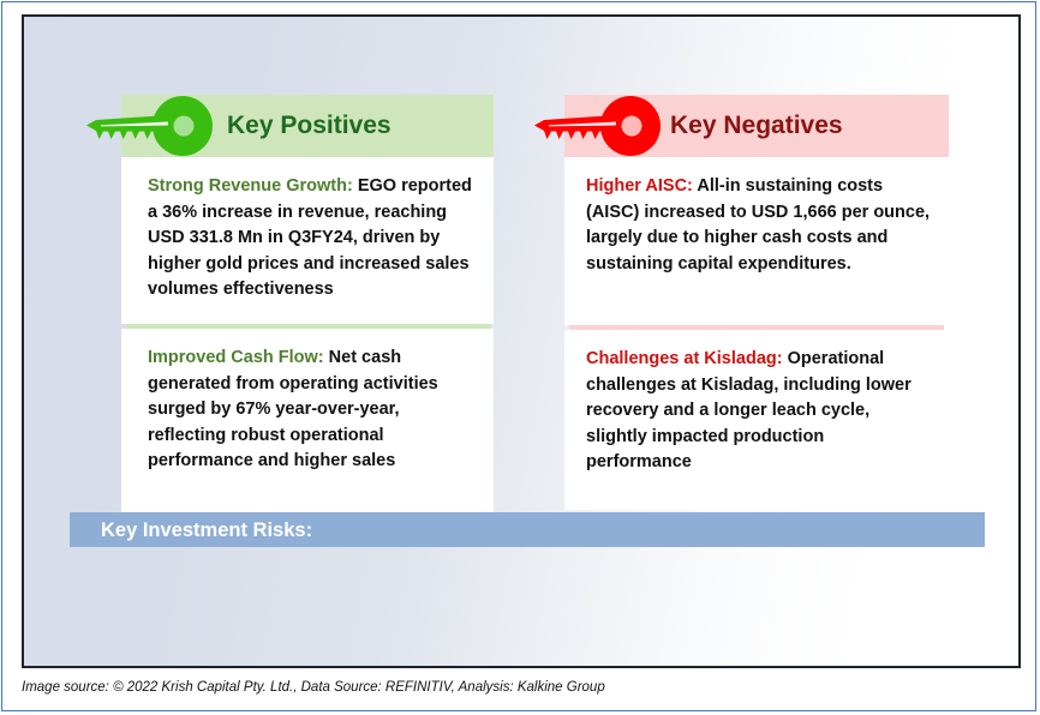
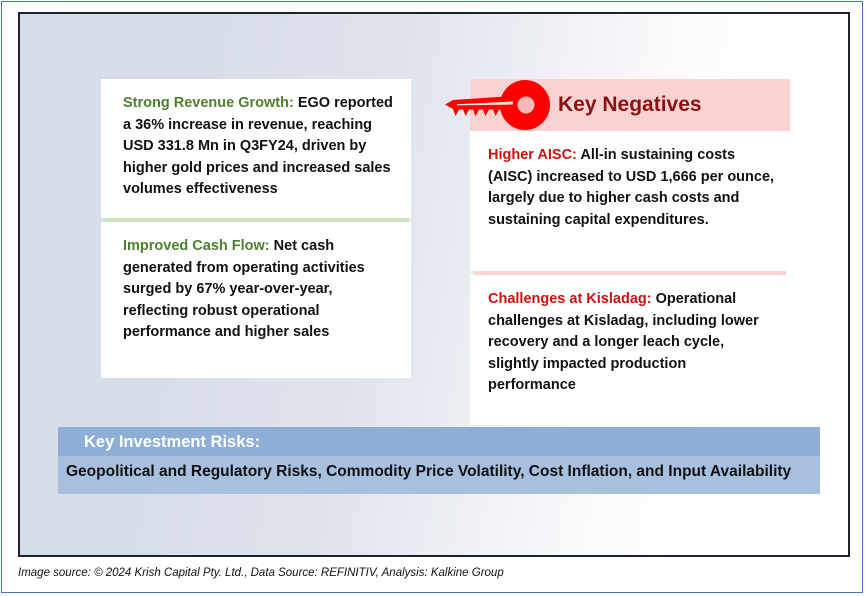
- Key Positives
  Strong Revenue Growth: EGO reported a 36% increase in revenue, reaching USD 331.8 Mn in Q3FY24, driven by higher gold prices and increased sales volumes effectiveness
  Improved Cash Flow: Net cash generated from operating activities surged by 67% year-over-year, reflecting robust operational performance and higher sales
  Key Negatives
  Higher AISC: All-in sustaining costs (AISC) increased to USD 1,666 per ounce, largely due to higher cash costs and sustaining capital expenditures.
  Challenges at Kisladag: Operational challenges at Kisladag, including lower recovery and a longer leach cycle, slightly impacted production performance
  Key Investment Risks:
+ Geopolitical and Regulatory Risks, Commodity Price Volatility, Cost Inflation, and Input Availability
- Image source: © 2022 Krish Capital Pty. Ltd., Data Source: REFINITIV, Analysis: Kalkine Group
+ Image source: © 2024 Krish Capital Pty. Ltd., Data Source: REFINITIV, Analysis: Kalkine Group
